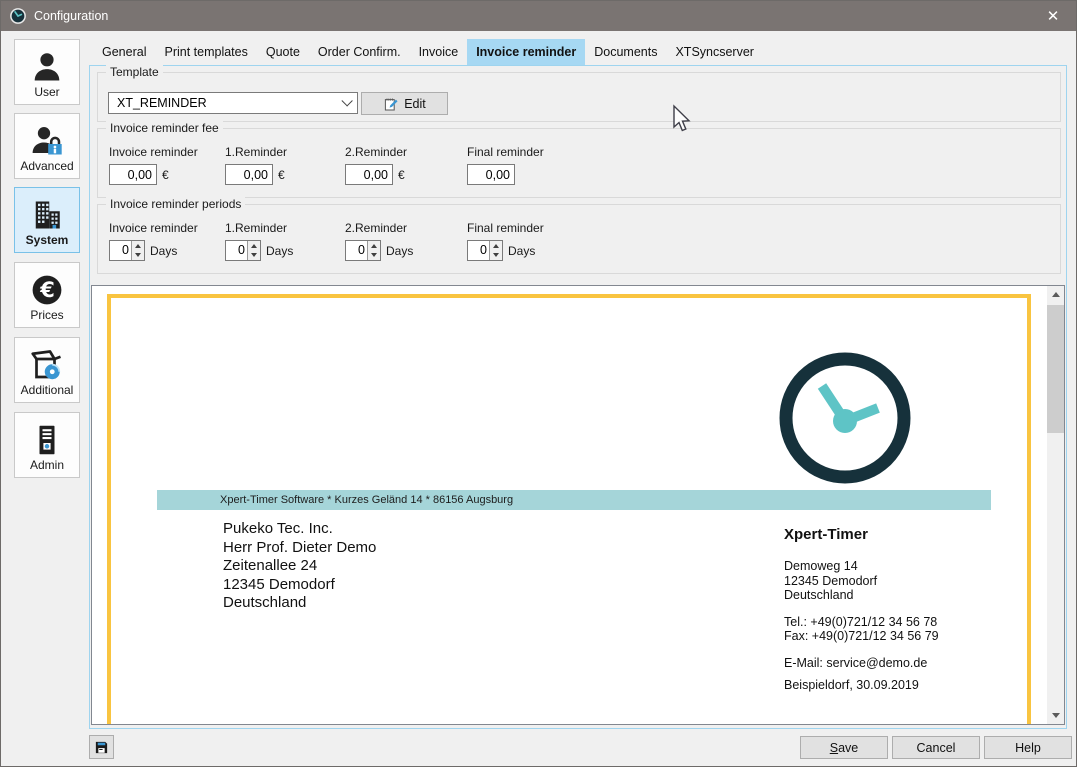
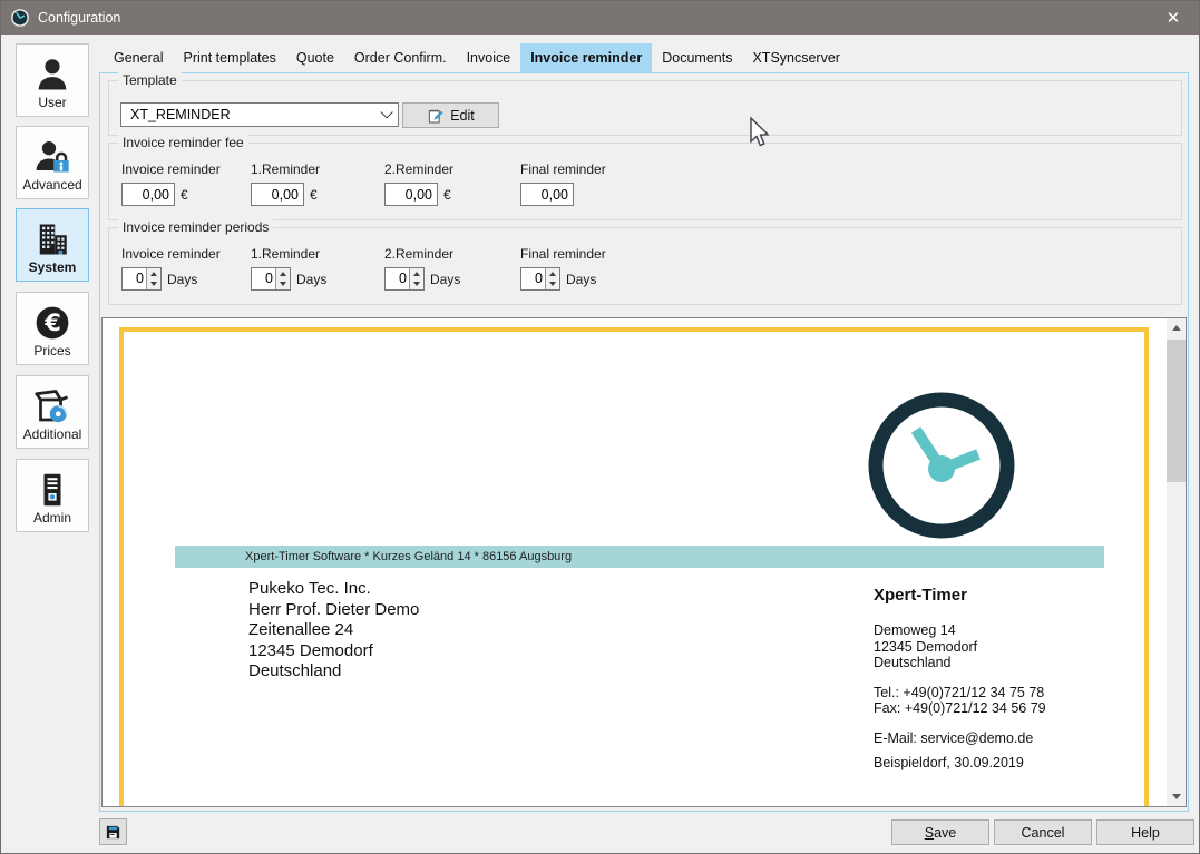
  Configuration
  ✕
  User
  Advanced
  System
  €
  Prices
  Additional
  Admin
  General
  Print templates
  Quote
  Order Confirm.
  Invoice
  Invoice reminder
  Documents
  XTSyncserver
  Template
  XT_REMINDER
  Edit
  Invoice reminder fee
  Invoice reminder
  0,00
  €
  1.Reminder
  0,00
  €
  2.Reminder
  0,00
  €
  Final reminder
  0,00
  Invoice reminder periods
  Invoice reminder
  0
  Days
  1.Reminder
  0
  Days
  2.Reminder
  0
  Days
  Final reminder
  0
  Days
  Xpert-Timer Software * Kurzes Geländ 14 * 86156 Augsburg
  Pukeko Tec. Inc.
  Herr Prof. Dieter Demo
  Zeitenallee 24
  12345 Demodorf
  Deutschland
  Xpert-Timer
  Demoweg 14
  12345 Demodorf
  Deutschland
- Tel.: +49(0)721/12 34 56 78
+ Tel.: +49(0)721/12 34 75 78
  Fax: +49(0)721/12 34 56 79
  E-Mail: service@demo.de
  Beispieldorf, 30.09.2019
  Save
  Cancel
  Help
